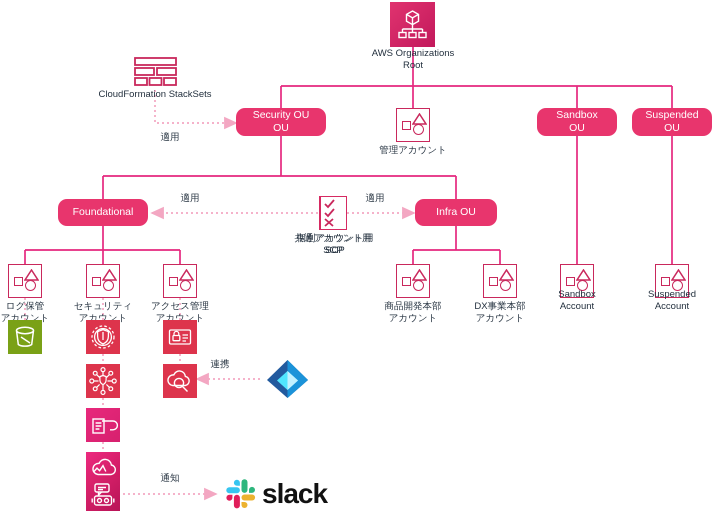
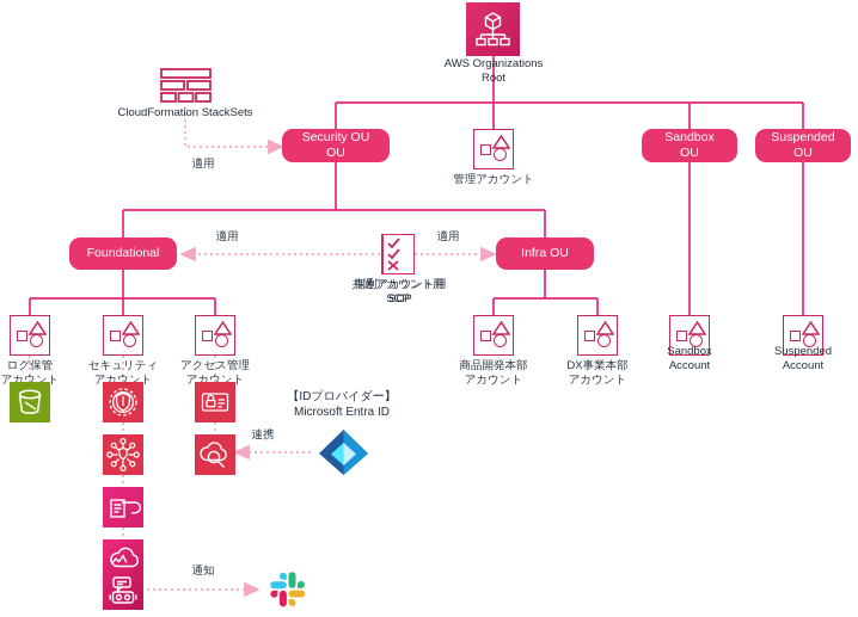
  AWS Organizations
  Root
  CloudFormation StackSets
  適用
  Security OU
  OU
  Sandbox
  OU
  Suspended
  OU
  Foundational
  Infra OU
  管理アカウント
  共通アカウント用
  SCP
  適用
  個別アカウント用
  適用
  ログ保管
  アカウント
  セキュリティ
  アカウント
  アクセス管理
  アカウント
  商品開発本部
  アカウント
  DX事業本部
  アカウント
  Sandbox
  Account
  Suspended
  Account
+ 【IDプロバイダー】
+ Microsoft Entra ID
  連携
  通知
- slack
